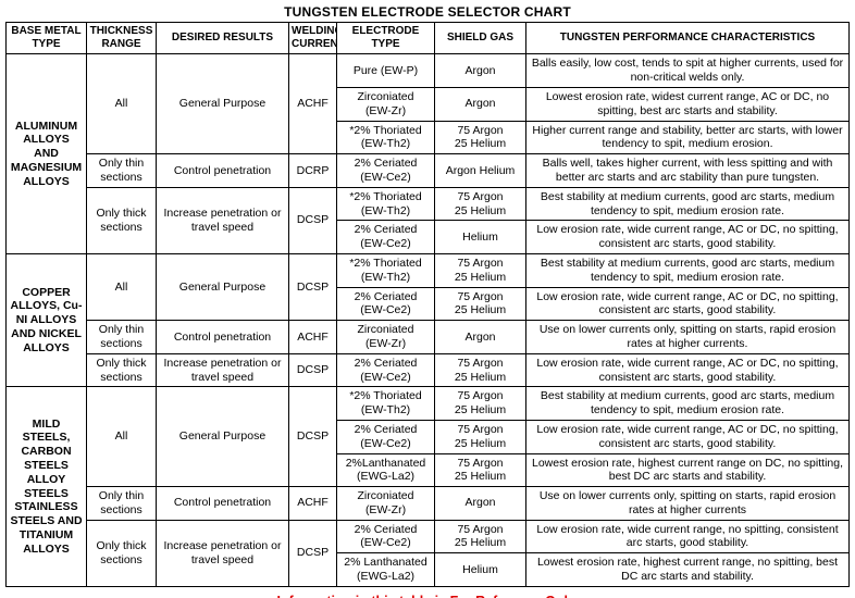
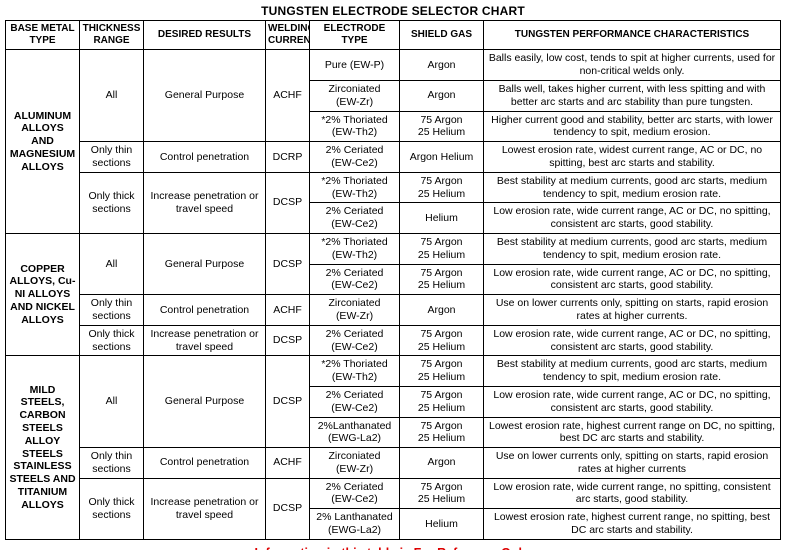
  TUNGSTEN ELECTRODE SELECTOR CHART
  BASE METAL TYPE	THICKNESS RANGE	DESIRED RESULTS	WELDIN CURREN	ELECTRODE TYPE	SHIELD GAS	TUNGSTEN PERFORMANCE CHARACTERISTICS
  ALUMINUM ALLOYS AND MAGNESIUM ALLOYS	All	General Purpose	ACHF	Pure (EW-P)	Argon	Balls easily, low cost, tends to spit at higher currents, used for non-critical welds only.
- Zirconiated (EW-Zr)	Argon	Lowest erosion rate, widest current range, AC or DC, no spitting, best arc starts and stability.
+ Zirconiated (EW-Zr)	Argon	Balls well, takes higher current, with less spitting and with better arc starts and arc stability than pure tungsten.
- *2% Thoriated (EW-Th2)	75 Argon 25 Helium	Higher current range and stability, better arc starts, with lower tendency to spit, medium erosion.
+ *2% Thoriated (EW-Th2)	75 Argon 25 Helium	Higher current good and stability, better arc starts, with lower tendency to spit, medium erosion.
- Only thin sections	Control penetration	DCRP	2% Ceriated (EW-Ce2)	Argon Helium	Balls well, takes higher current, with less spitting and with better arc starts and arc stability than pure tungsten.
+ Only thin sections	Control penetration	DCRP	2% Ceriated (EW-Ce2)	Argon Helium	Lowest erosion rate, widest current range, AC or DC, no spitting, best arc starts and stability.
  Only thick sections	Increase penetration or travel speed	DCSP	*2% Thoriated (EW-Th2)	75 Argon 25 Helium	Best stability at medium currents, good arc starts, medium tendency to spit, medium erosion rate.
  2% Ceriated (EW-Ce2)	Helium	Low erosion rate, wide current range, AC or DC, no spitting, consistent arc starts, good stability.
  COPPER ALLOYS, Cu-NI ALLOYS AND NICKEL ALLOYS	All	General Purpose	DCSP	*2% Thoriated (EW-Th2)	75 Argon 25 Helium	Best stability at medium currents, good arc starts, medium tendency to spit, medium erosion rate.
  2% Ceriated (EW-Ce2)	75 Argon 25 Helium	Low erosion rate, wide current range, AC or DC, no spitting, consistent arc starts, good stability.
  Only thin sections	Control penetration	ACHF	Zirconiated (EW-Zr)	Argon	Use on lower currents only, spitting on starts, rapid erosion rates at higher currents.
  Only thick sections	Increase penetration or travel speed	DCSP	2% Ceriated (EW-Ce2)	75 Argon 25 Helium	Low erosion rate, wide current range, AC or DC, no spitting, consistent arc starts, good stability.
  MILD STEELS, CARBON STEELS ALLOY STEELS STAINLESS STEELS AND TITANIUM ALLOYS	All	General Purpose	DCSP	*2% Thoriated (EW-Th2)	75 Argon 25 Helium	Best stability at medium currents, good arc starts, medium tendency to spit, medium erosion rate.
  2% Ceriated (EW-Ce2)	75 Argon 25 Helium	Low erosion rate, wide current range, AC or DC, no spitting, consistent arc starts, good stability.
  2%Lanthanated (EWG-La2)	75 Argon 25 Helium	Lowest erosion rate, highest current range on DC, no spitting, best DC arc starts and stability.
  Only thin sections	Control penetration	ACHF	Zirconiated (EW-Zr)	Argon	Use on lower currents only, spitting on starts, rapid erosion rates at higher currents
  Only thick sections	Increase penetration or travel speed	DCSP	2% Ceriated (EW-Ce2)	75 Argon 25 Helium	Low erosion rate, wide current range, no spitting, consistent arc starts, good stability.
  2% Lanthanated (EWG-La2)	Helium	Lowest erosion rate, highest current range, no spitting, best DC arc starts and stability.
